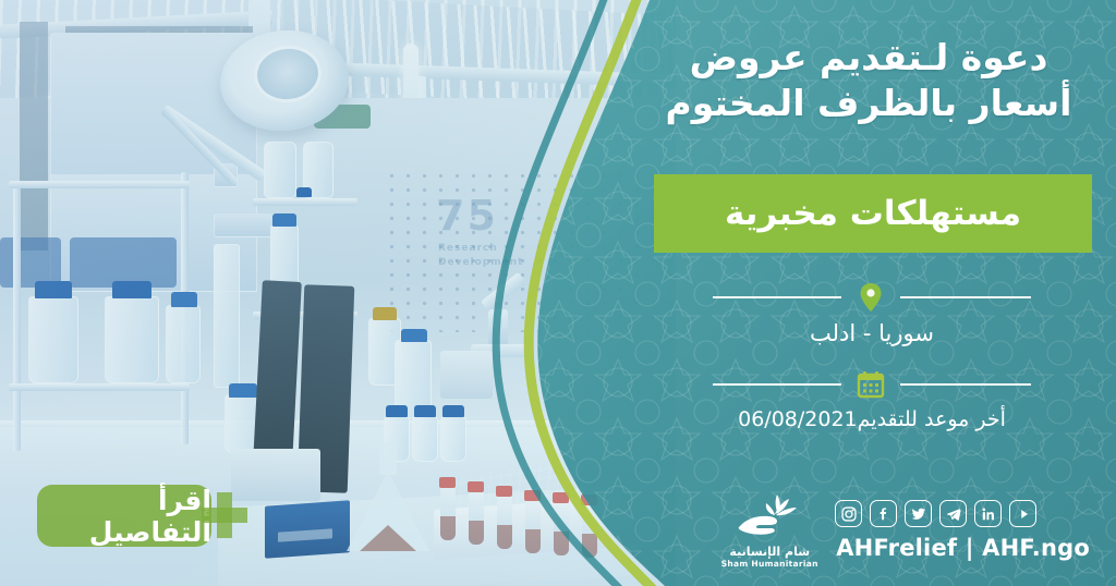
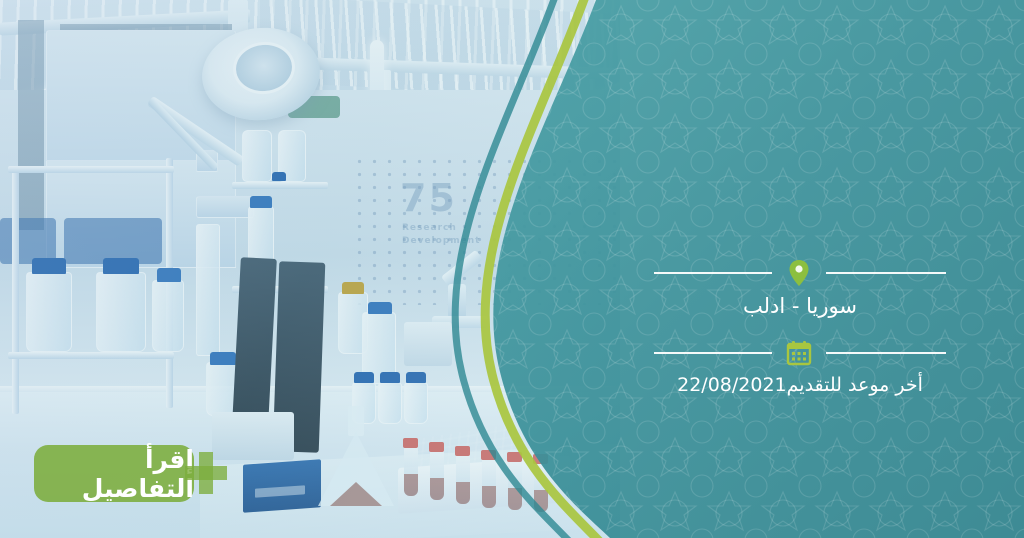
- دعوة لـتقديم عروض
- أسعار بالظرف المختوم
- مستهلكات مخبرية
  سوريا - ادلب
- أخر موعد للتقديم06/08/2021
+ أخر موعد للتقديم22/08/2021
- شام الإنسانية
- Sham Humanitarian
- AHFrelief | AHF.ngo
  إقرأ التفاصيل
